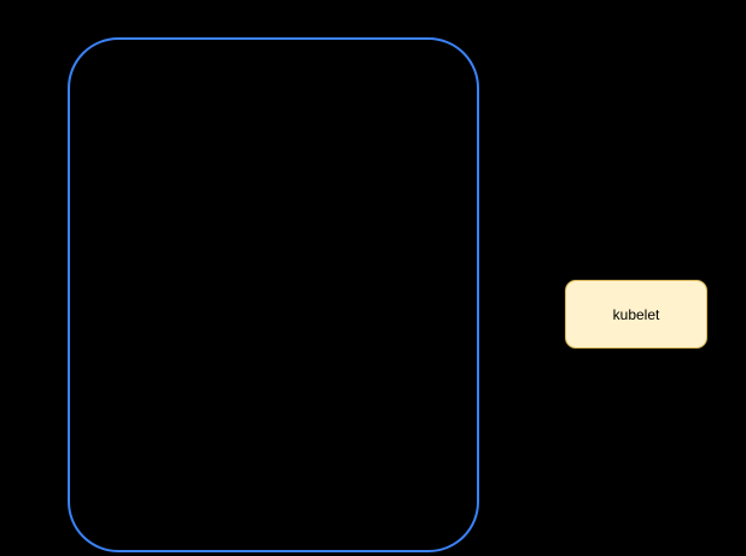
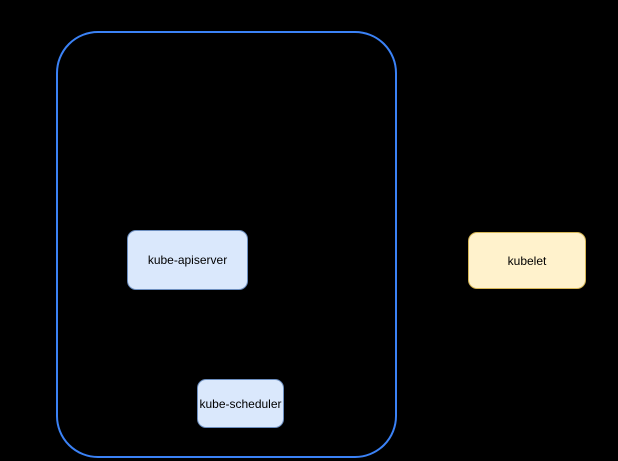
+ kube-apiserver
+ kube-scheduler
  kubelet
